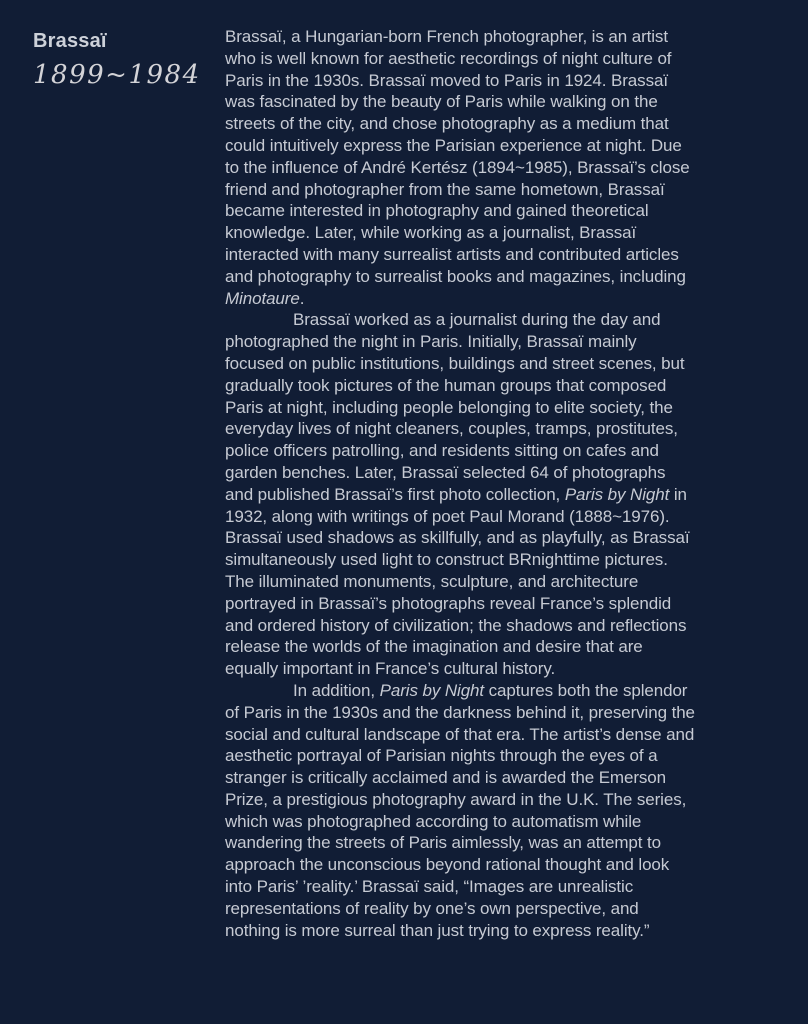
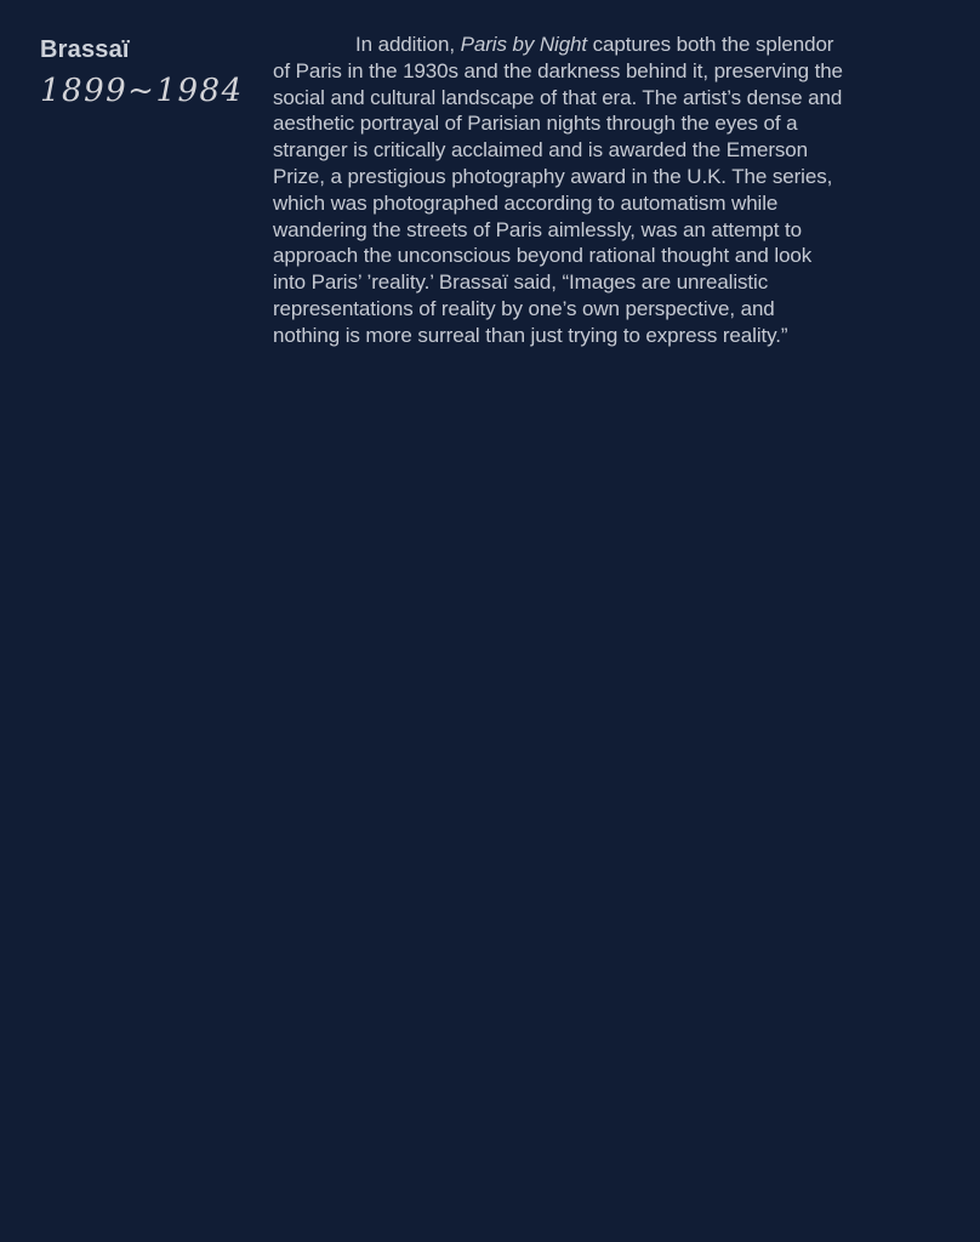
  Brassaï
  1899~1984
- Brassaï, a Hungarian-born French photographer, is an artist who is well known for aesthetic recordings of night culture of Paris in the 1930s. Brassaï moved to Paris in 1924. Brassaï was fascinated by the beauty of Paris while walking on the streets of the city, and chose photography as a medium that could intuitively express the Parisian experience at night. Due to the influence of André Kertész (1894~1985), Brassaï’s close friend and photographer from the same hometown, Brassaï became interested in photography and gained theoretical knowledge. Later, while working as a journalist, Brassaï interacted with many surrealist artists and contributed articles and photography to surrealist books and magazines, including Minotaure.
- Brassaï worked as a journalist during the day and photographed the night in Paris. Initially, Brassaï mainly focused on public institutions, buildings and street scenes, but gradually took pictures of the human groups that composed Paris at night, including people belonging to elite society, the everyday lives of night cleaners, couples, tramps, prostitutes, police officers patrolling, and residents sitting on cafes and garden benches. Later, Brassaï selected 64 of photographs and published Brassaï’s first photo collection, Paris by Night in 1932, along with writings of poet Paul Morand (1888~1976). Brassaï used shadows as skillfully, and as playfully, as Brassaï simultaneously used light to construct BRnighttime pictures. The illuminated monuments, sculpture, and architecture portrayed in Brassaï’s photographs reveal France’s splendid and ordered history of civilization; the shadows and reflections release the worlds of the imagination and desire that are equally important in France’s cultural history.
  In addition, Paris by Night captures both the splendor of Paris in the 1930s and the darkness behind it, preserving the social and cultural landscape of that era. The artist’s dense and aesthetic portrayal of Parisian nights through the eyes of a stranger is critically acclaimed and is awarded the Emerson Prize, a prestigious photography award in the U.K. The series, which was photographed according to automatism while wandering the streets of Paris aimlessly, was an attempt to approach the unconscious beyond rational thought and look into Paris’ ’reality.’ Brassaï said, “Images are unrealistic representations of reality by one’s own perspective, and nothing is more surreal than just trying to express reality.”
